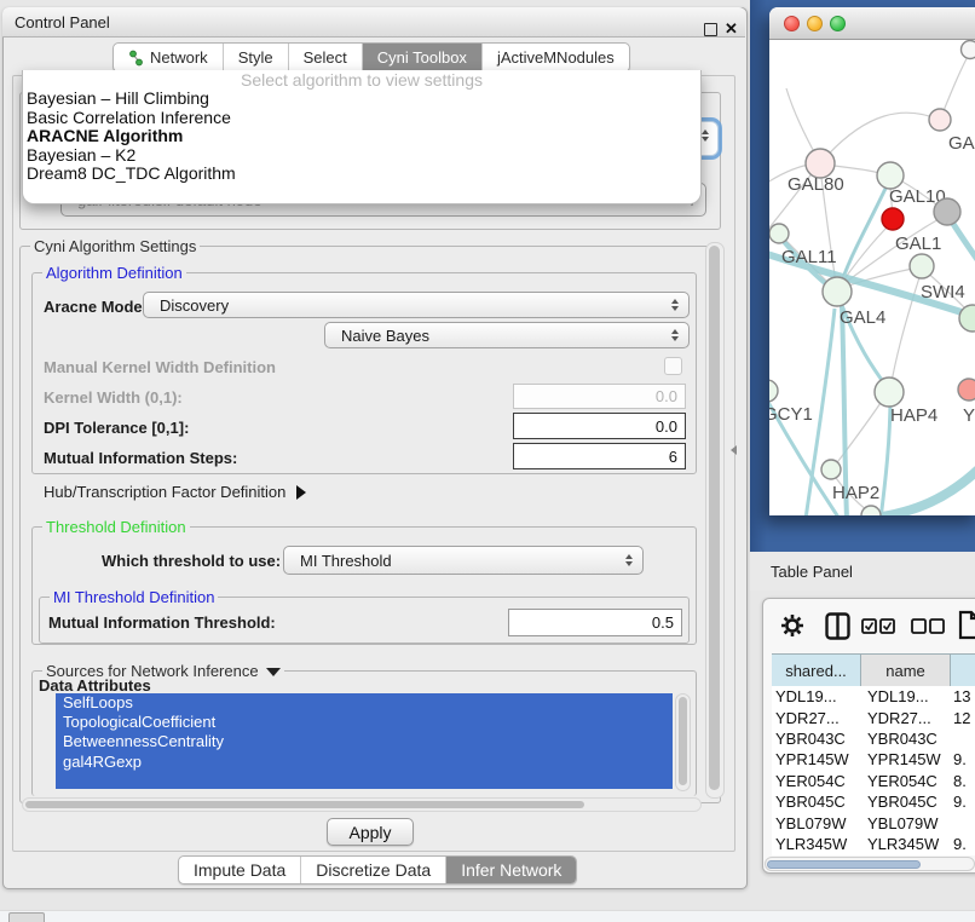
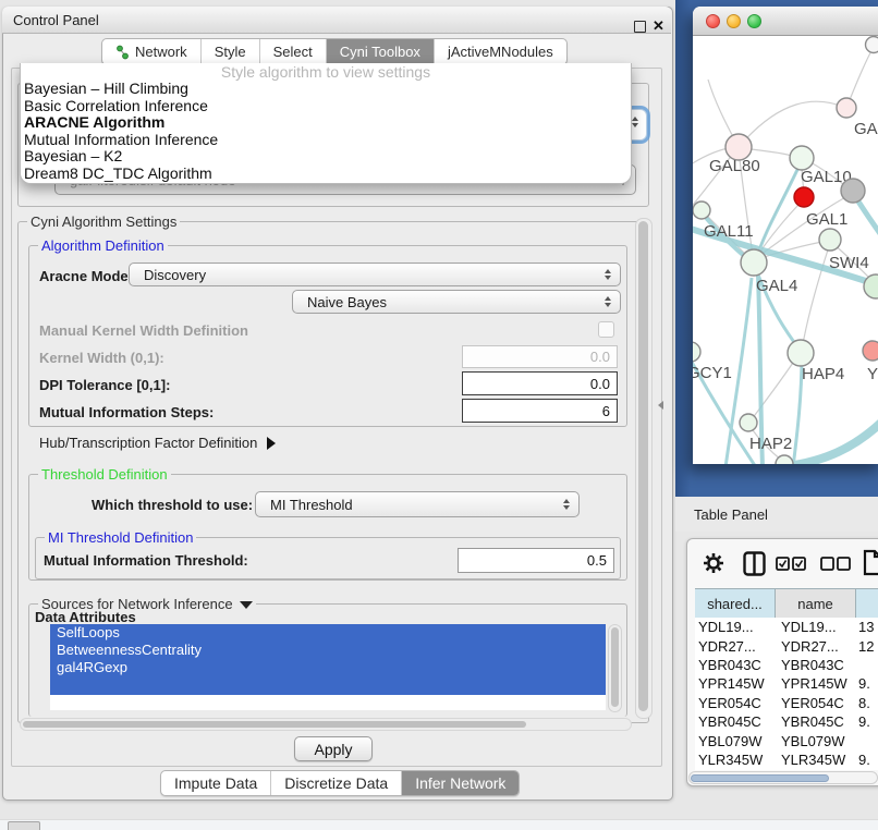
  Control Panel
  ✕
  Network
  Style
  Select
  Cyni Toolbox
  jActiveMNodules
- Select algorithm to view settings
+ Style algorithm to view settings
  Bayesian – Hill Climbing
  Basic Correlation Inference
  ARACNE Algorithm
+ Mutual Information Inference
  Bayesian – K2
  Dream8 DC_TDC Algorithm
  Cyni Algorithm Settings
  Algorithm Definition
  Aracne Mode
  Discovery
  Naive Bayes
  Manual Kernel Width Definition
  Kernel Width (0,1):
  0.0
  DPI Tolerance [0,1]:
  0.0
  Mutual Information Steps:
  6
  Hub/Transcription Factor Definition
  Threshold Definition
  Which threshold to use:
  MI Threshold
  MI Threshold Definition
  Mutual Information Threshold:
  0.5
  Sources for Network Inference
  Data Attributes
  SelfLoops
- TopologicalCoefficient
  BetweennessCentrality
  gal4RGexp
  Apply
  Impute Data
  Discretize Data
  Infer Network
  GAL80
  GAL10
  GAL1
  GAL11
  SWI4
  GAL4
  GCY1
  HAP4
  Y
  HAP2
  Table Panel
  shared...
  name
  YDL19...
  YDL19...
  13
  YDR27...
  YDR27...
  12
  YBR043C
  YBR043C
  YPR145W
  YPR145W
  9.
  YER054C
  YER054C
  8.
  YBR045C
  YBR045C
  9.
  YBL079W
  YBL079W
  YLR345W
  YLR345W
  9.
